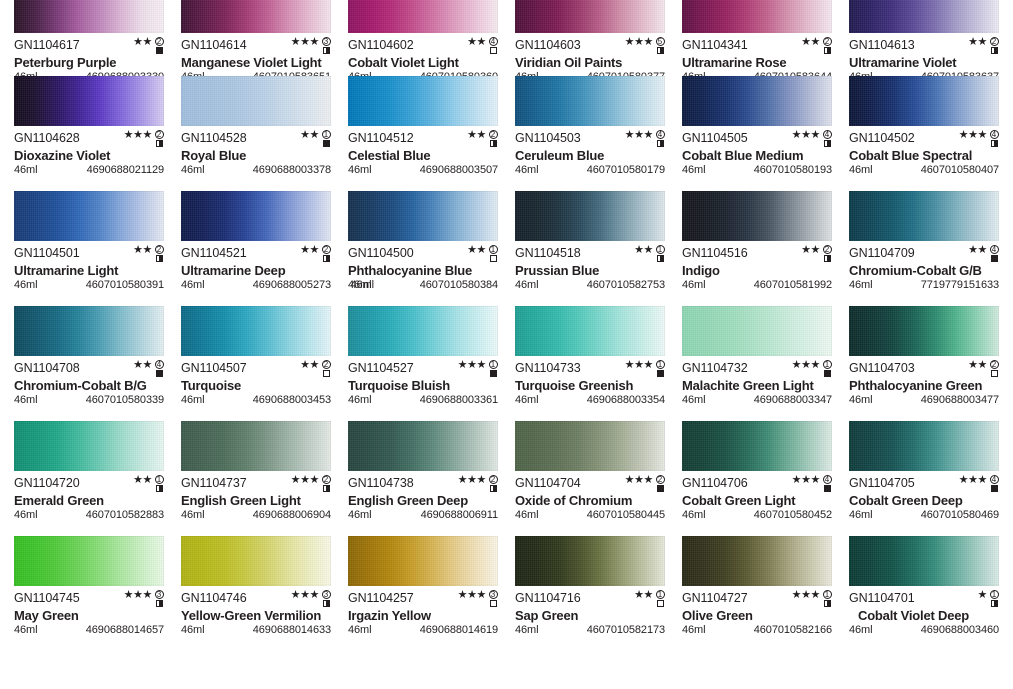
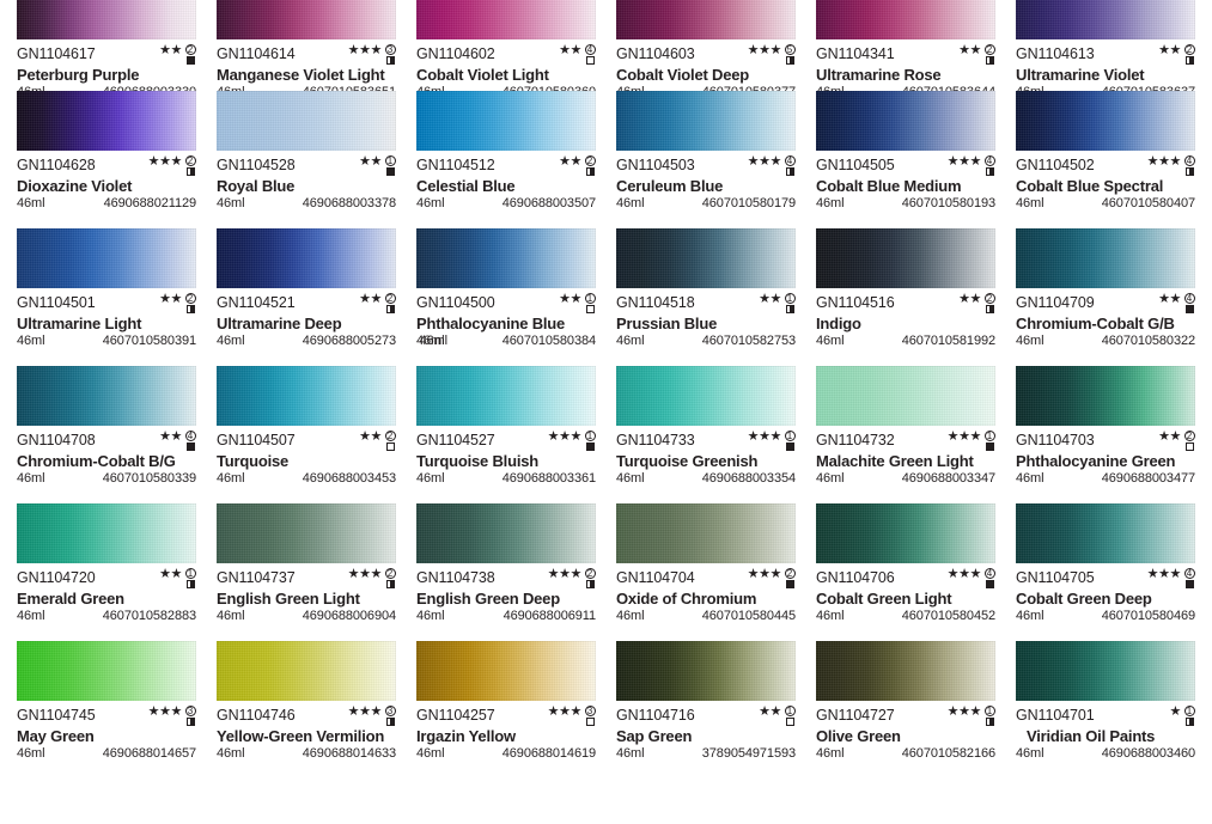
  GN1104617
  ★★
  2
  Peterburg Purple
  GN1104614
  ★★★
  3
  Manganese Violet Light
  GN1104602
  ★★
  4
  Cobalt Violet Light
  GN1104603
  ★★★
  5
- Viridian Oil Paints
+ Cobalt Violet Deep
  GN1104341
  ★★
  2
  Ultramarine Rose
  GN1104613
  ★★
  2
  Ultramarine Violet
  GN1104628
  ★★★
  2
  Dioxazine Violet
  46ml
  4690688021129
  GN1104528
  ★★
  1
  Royal Blue
  46ml
  4690688003378
  GN1104512
  ★★
  2
  Celestial Blue
  46ml
  4690688003507
  GN1104503
  ★★★
  4
  Ceruleum Blue
  46ml
  4607010580179
  GN1104505
  ★★★
  4
  Cobalt Blue Medium
  46ml
  4607010580193
  GN1104502
  ★★★
  4
  Cobalt Blue Spectral
  46ml
  4607010580407
  GN1104501
  ★★
  2
  Ultramarine Light
  46ml
  4607010580391
  GN1104521
  ★★
  2
  Ultramarine Deep
  46ml
  4690688005273
  GN1104500
  ★★
  1
  Phthalocyanine Blue
  46ml
  4607010580384
  GN1104518
  ★★
  1
  Prussian Blue
  46ml
  4607010582753
  GN1104516
  ★★
  2
  Indigo
  46ml
  4607010581992
  GN1104709
  ★★
  4
  Chromium-Cobalt G/B
  46ml
- 7719779151633
+ 4607010580322
  GN1104708
  ★★
  4
  Chromium-Cobalt B/G
  46ml
  4607010580339
  GN1104507
  ★★
  2
  Turquoise
  46ml
  4690688003453
  GN1104527
  ★★★
  1
  Turquoise Bluish
  46ml
  4690688003361
  GN1104733
  ★★★
  1
  Turquoise Greenish
  46ml
  4690688003354
  GN1104732
  ★★★
  1
  Malachite Green Light
  46ml
  4690688003347
  GN1104703
  ★★
  2
  Phthalocyanine Green
  46ml
  4690688003477
  GN1104720
  ★★
  1
  Emerald Green
  46ml
  4607010582883
  GN1104737
  ★★★
  2
  English Green Light
  46ml
  4690688006904
  GN1104738
  ★★★
  2
  English Green Deep
  46ml
  4690688006911
  GN1104704
  ★★★
  2
  Oxide of Chromium
  46ml
  4607010580445
  GN1104706
  ★★★
  4
  Cobalt Green Light
  46ml
  4607010580452
  GN1104705
  ★★★
  4
  Cobalt Green Deep
  46ml
  4607010580469
  GN1104745
  ★★★
  3
  May Green
  46ml
  4690688014657
  GN1104746
  ★★★
  3
  Yellow-Green Vermilion
  46ml
  4690688014633
  GN1104257
  ★★★
  3
  Irgazin Yellow
  46ml
  4690688014619
  GN1104716
  ★★
  1
  Sap Green
  46ml
- 4607010582173
+ 3789054971593
  GN1104727
  ★★★
  1
  Olive Green
  46ml
  4607010582166
  GN1104701
  ★
  1
- Cobalt Violet Deep
+ Viridian Oil Paints
  46ml
  4690688003460
